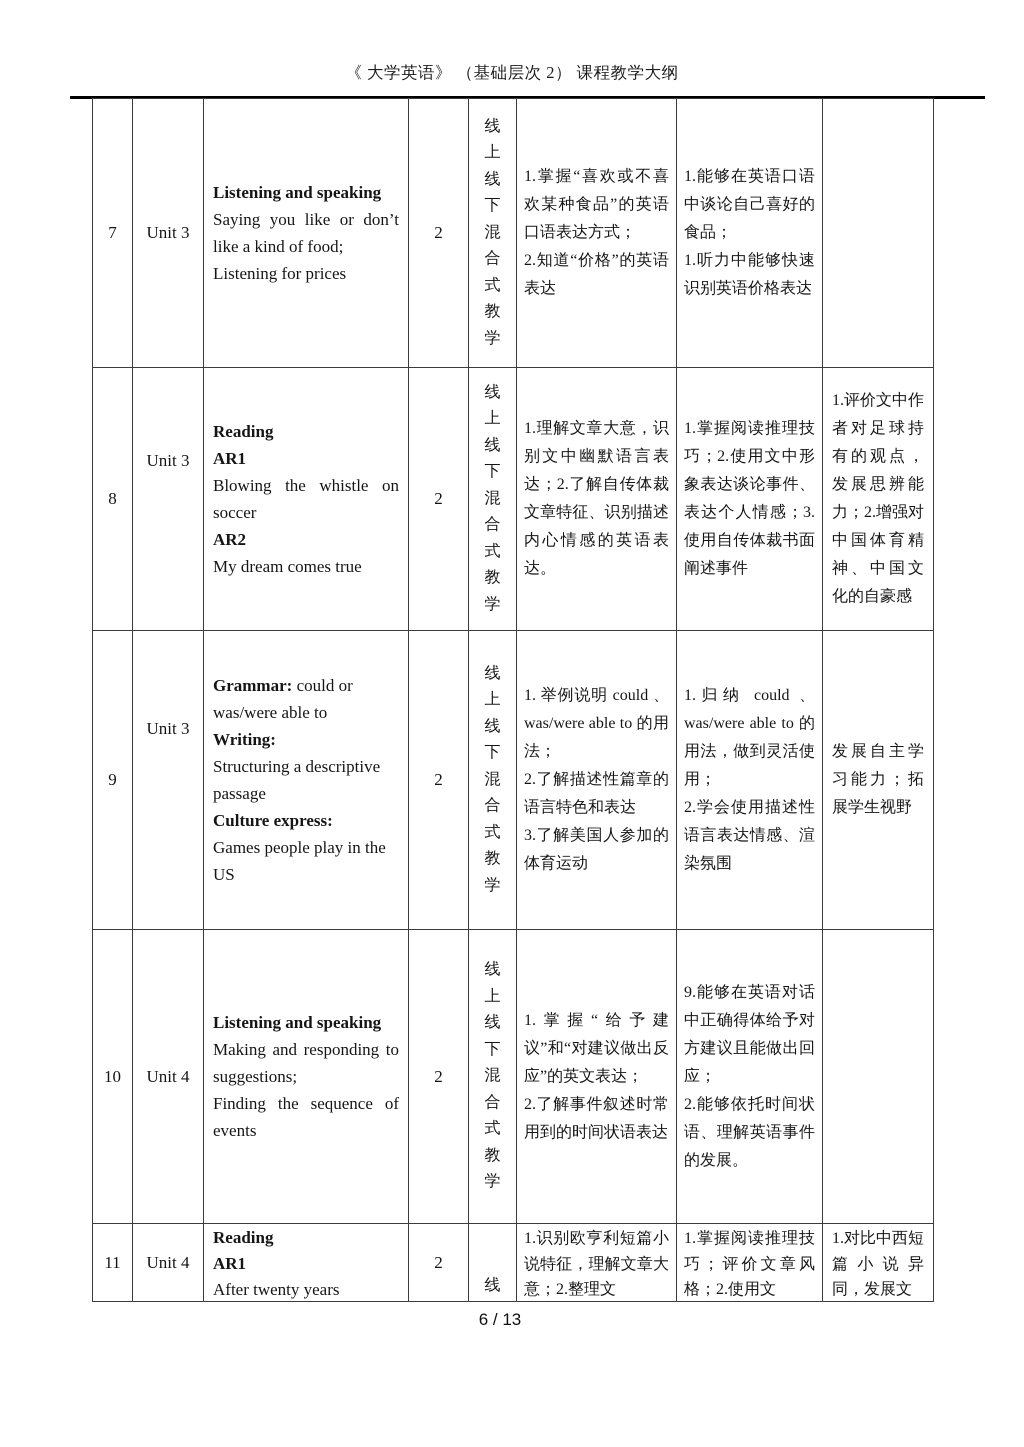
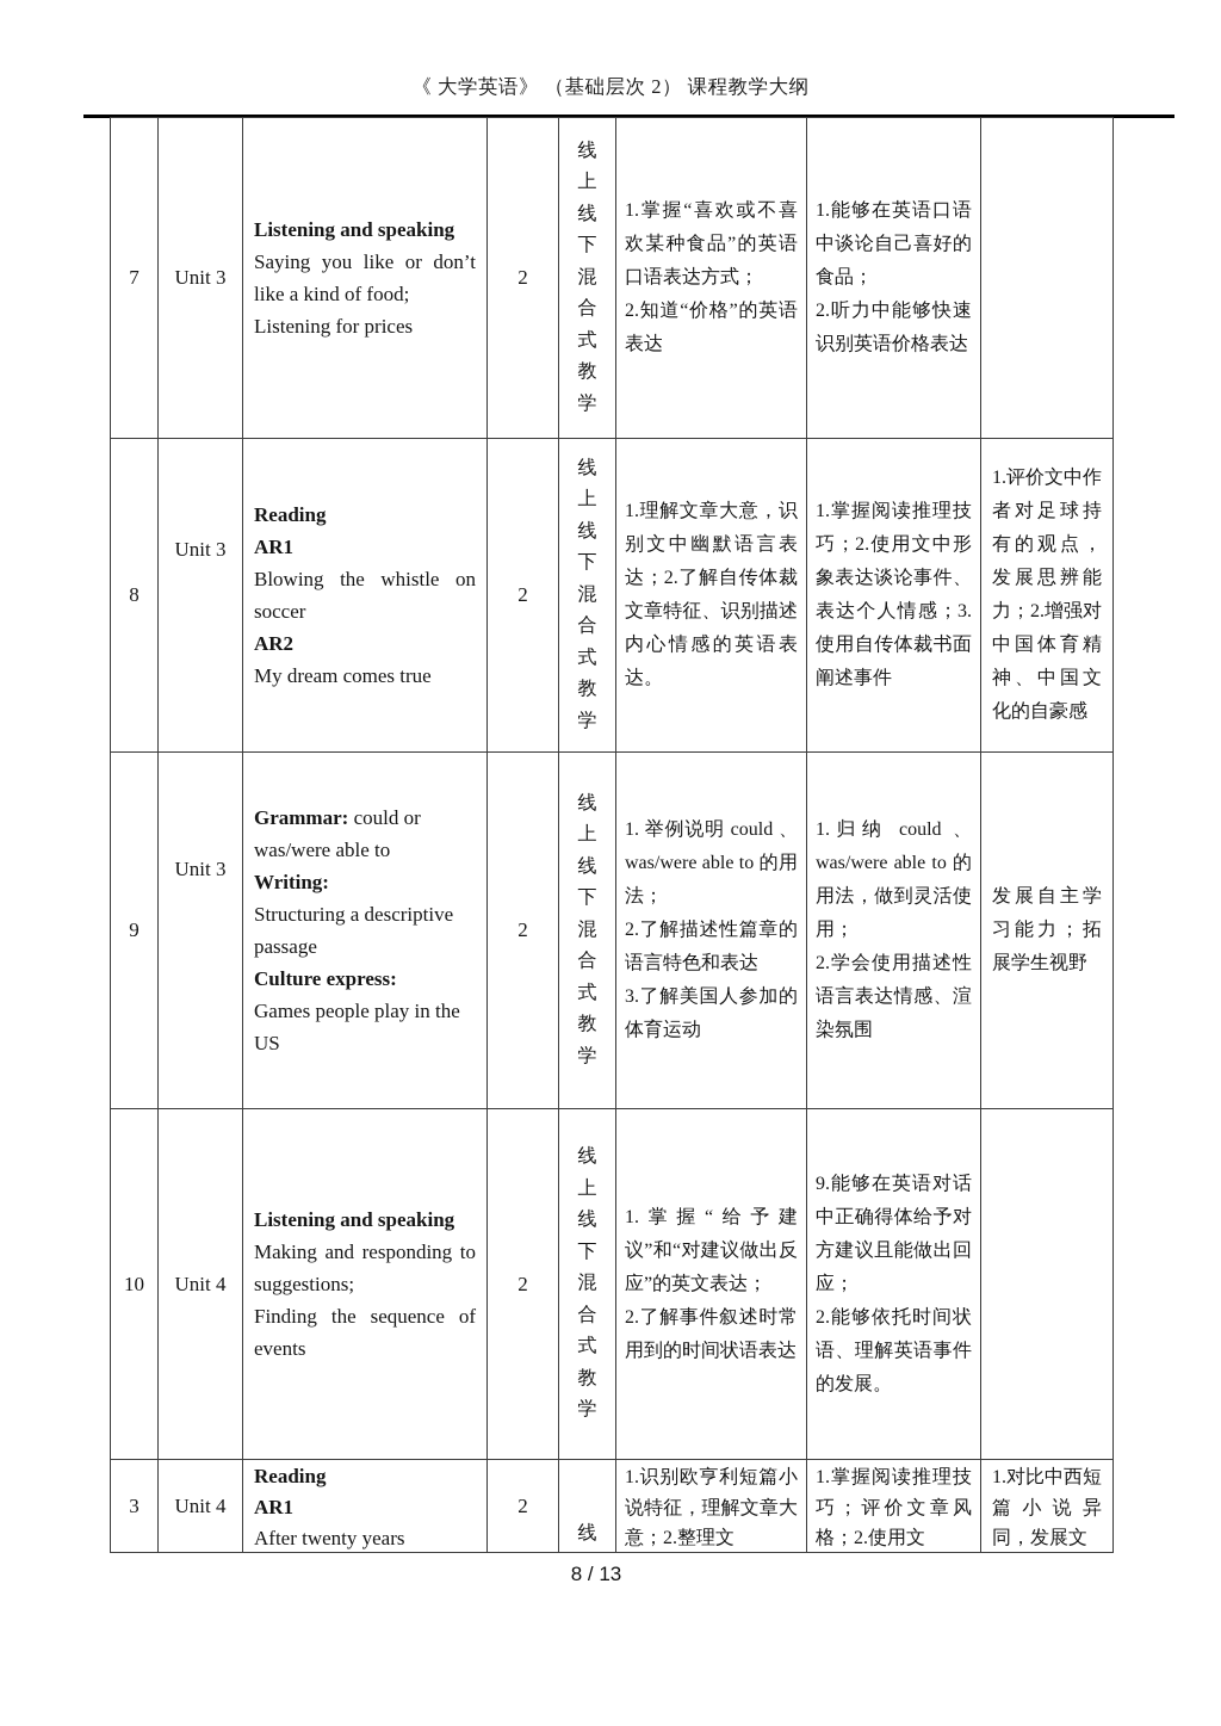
  《 大学英语》 （基础层次 2） 课程教学大纲
- 7	Unit 3	Listening and speakingSaying you like or don’t like a kind of food;Listening for prices	2	线上线下混合式教学	1.掌握“喜欢或不喜欢某种食品”的英语口语表达方式；2.知道“价格”的英语表达	1.能够在英语口语中谈论自己喜好的食品；1.听力中能够快速识别英语价格表达
+ 7	Unit 3	Listening and speakingSaying you like or don’t like a kind of food;Listening for prices	2	线上线下混合式教学	1.掌握“喜欢或不喜欢某种食品”的英语口语表达方式；2.知道“价格”的英语表达	1.能够在英语口语中谈论自己喜好的食品；2.听力中能够快速识别英语价格表达
  8	Unit 3	ReadingAR1Blowing the whistle on soccerAR2My dream comes true	2	线上线下混合式教学	1.理解文章大意，识别文中幽默语言表达；2.了解自传体裁文章特征、识别描述内心情感的英语表达。	1.掌握阅读推理技巧；2.使用文中形象表达谈论事件、表达个人情感；3.使用自传体裁书面阐述事件	1.评价文中作者对足球持有的观点，发展思辨能力；2.增强对中国体育精神、中国文化的自豪感
  9	Unit 3	Grammar: could or was/were able toWriting:Structuring a descriptive passageCulture express:Games people play in the US	2	线上线下混合式教学	1. 举例说明 could 、was/were able to 的用法；2.了解描述性篇章的语言特色和表达3.了解美国人参加的体育运动	1.归纳 could 、was/were able to 的用法，做到灵活使用；2.学会使用描述性语言表达情感、渲染氛围	发展自主学习能力；拓展学生视野
  10	Unit 4	Listening and speakingMaking and responding to suggestions;Finding the sequence of events	2	线上线下混合式教学	1.掌握“给予建议”和“对建议做出反应”的英文表达；2.了解事件叙述时常用到的时间状语表达	9.能够在英语对话中正确得体给予对方建议且能做出回应；2.能够依托时间状语、理解英语事件的发展。
- 11	Unit 4	ReadingAR1After twenty years	2	线	1.识别欧亨利短篇小说特征，理解文章大意；2.整理文	1.掌握阅读推理技巧；评价文章风格；2.使用文	1.对比中西短篇小说异同，发展文
+ 3	Unit 4	ReadingAR1After twenty years	2	线	1.识别欧亨利短篇小说特征，理解文章大意；2.整理文	1.掌握阅读推理技巧；评价文章风格；2.使用文	1.对比中西短篇小说异同，发展文
- 6 / 13
+ 8 / 13
